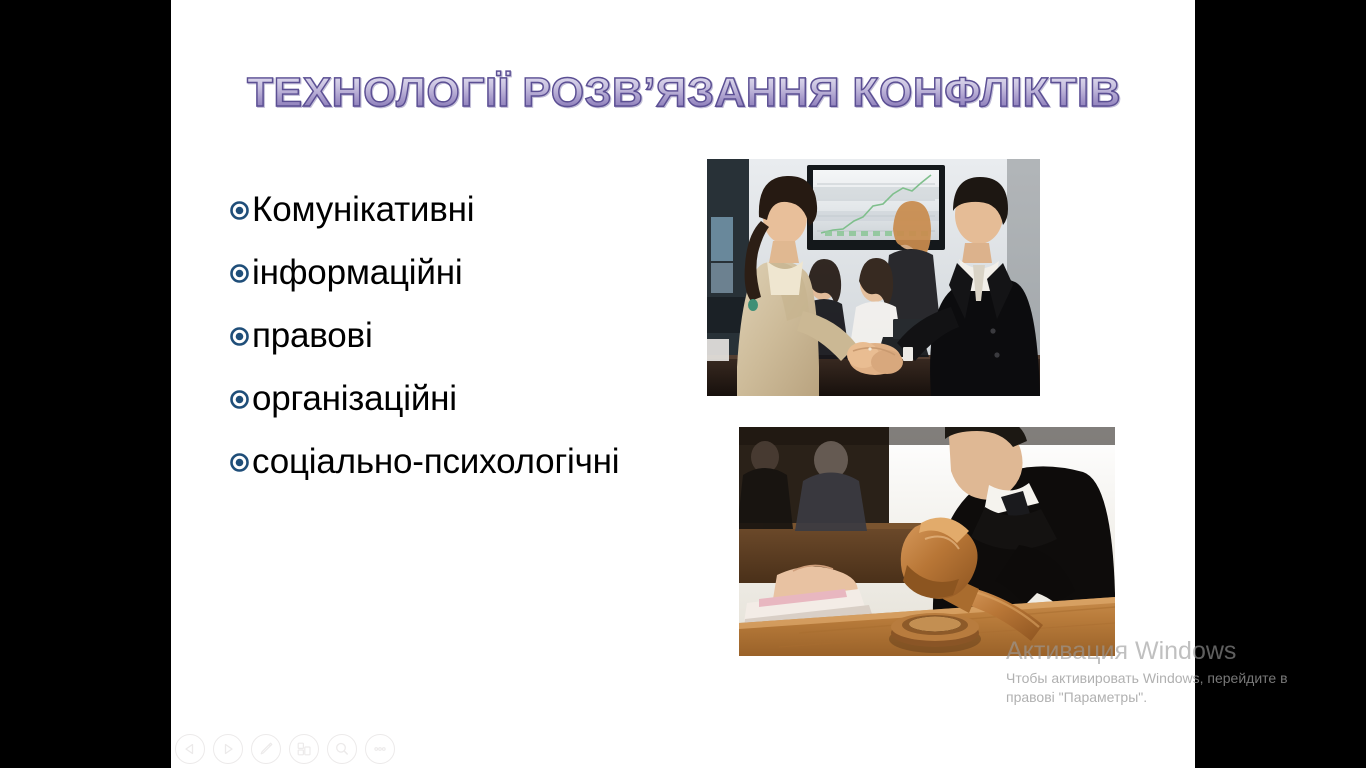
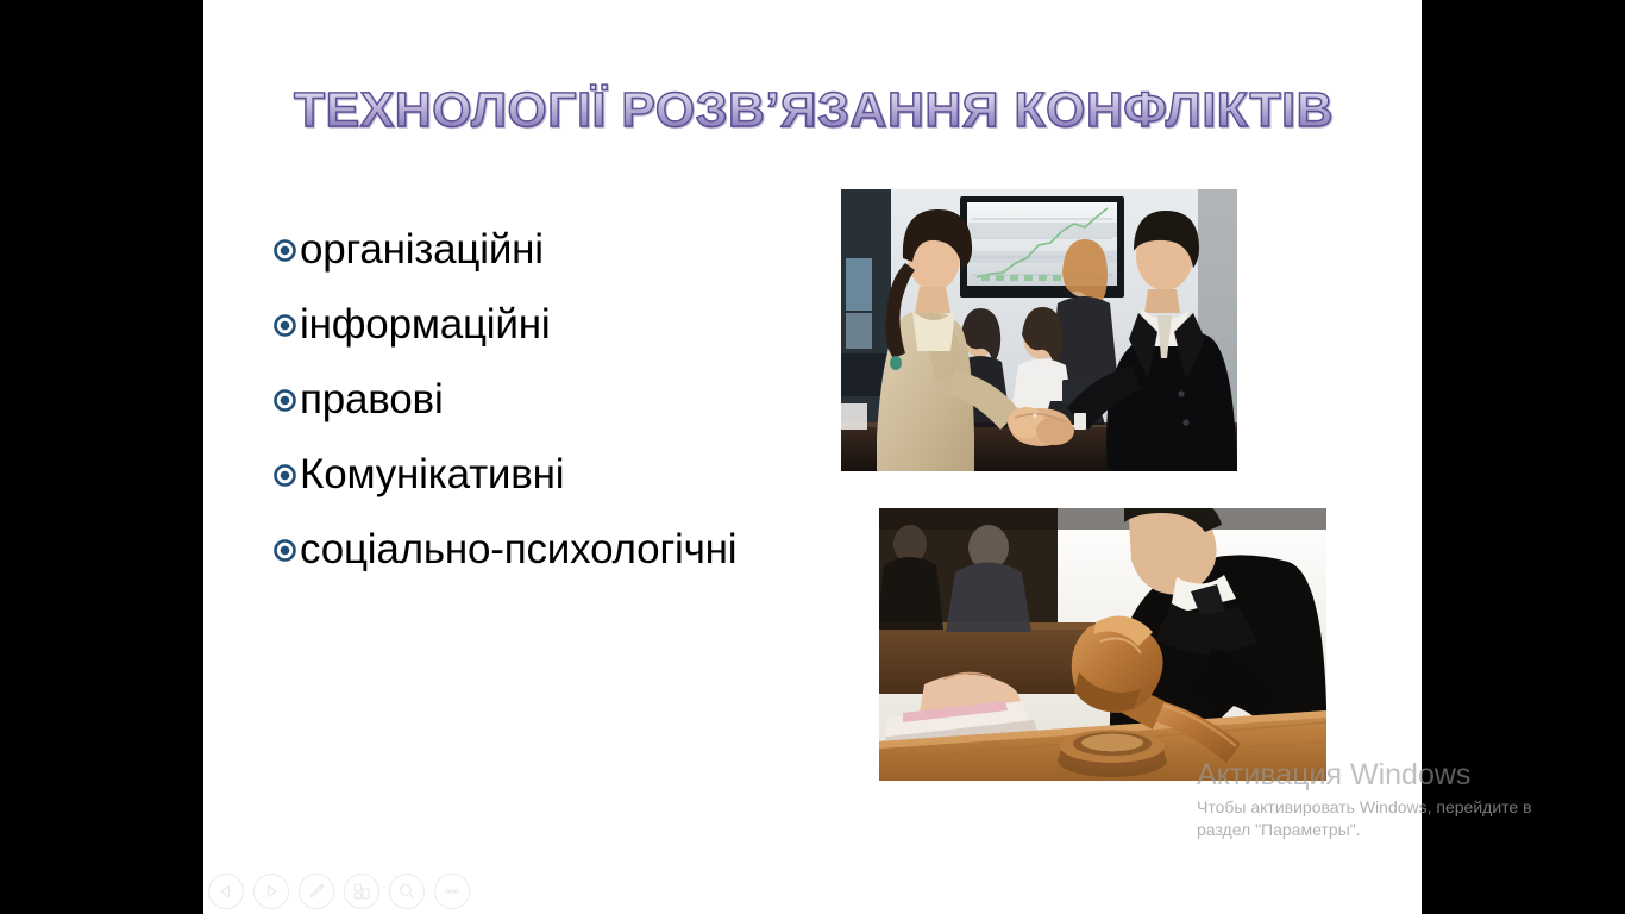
  ТЕХНОЛОГІЇ РОЗВ’ЯЗАННЯ КОНФЛІКТІВ
- Комунікативні
+ організаційні
  інформаційні
  правові
- організаційні
+ Комунікативні
  соціально-психологічні
  Активация Windows
- Чтобы активировать Windows, перейдите в правові "Параметры".
+ Чтобы активировать Windows, перейдите в раздел "Параметры".
